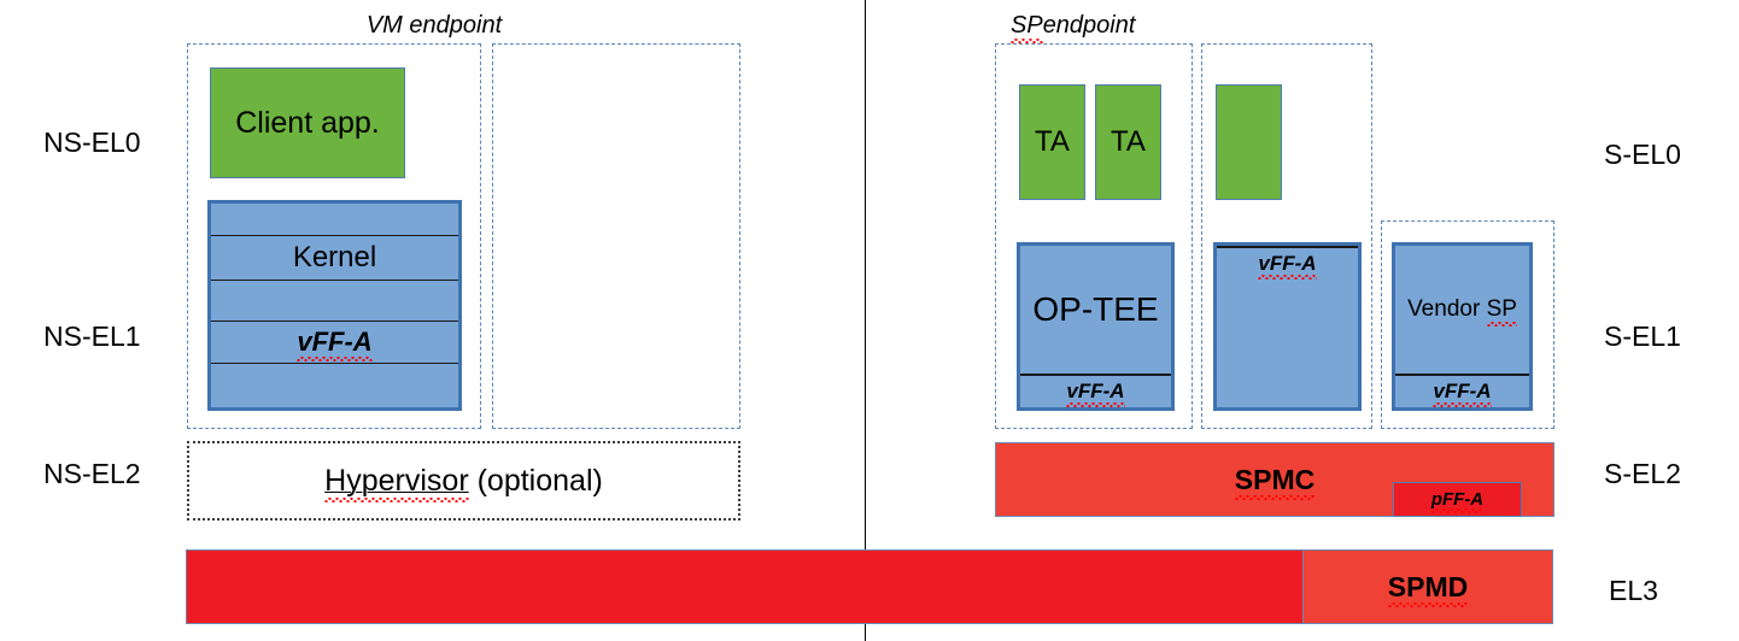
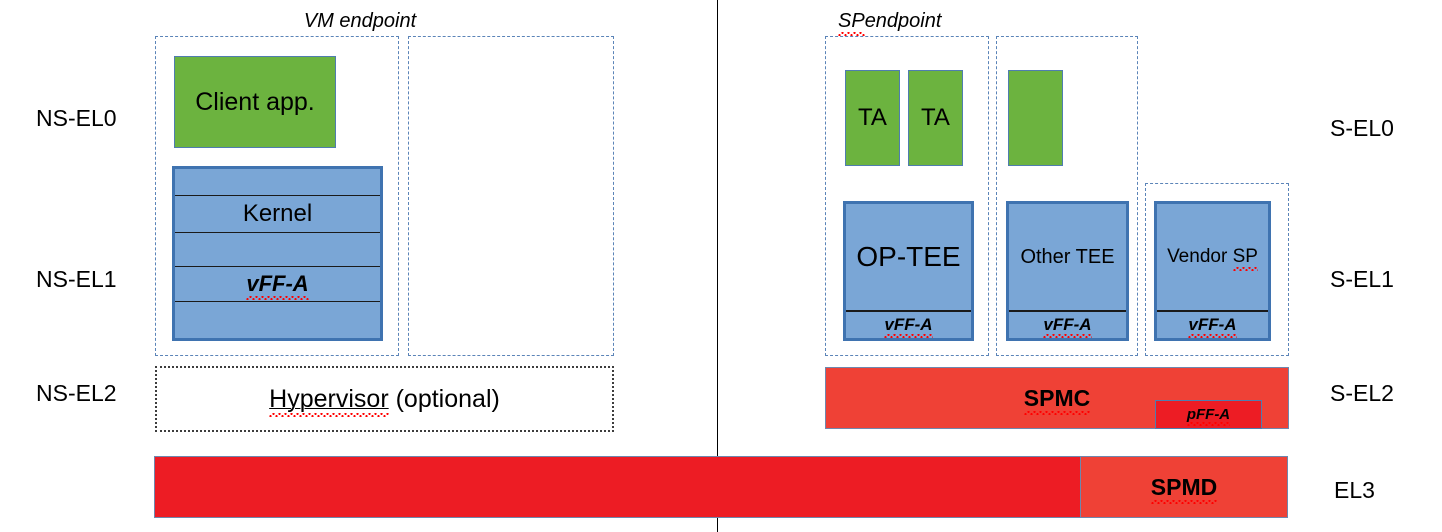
  NS-EL0
  NS-EL1
  NS-EL2
  S-EL0
  S-EL1
  S-EL2
  EL3
  VM endpoint
  Client app.
  Kernel
  vFF-A
  Hypervisor (optional)
  SP
  endpoint
  TA
  TA
  OP-TEE
  vFF-A
+ Other TEE
  vFF-A
  Vendor SP
  vFF-A
  SPMC
  pFF-A
  SPMD
